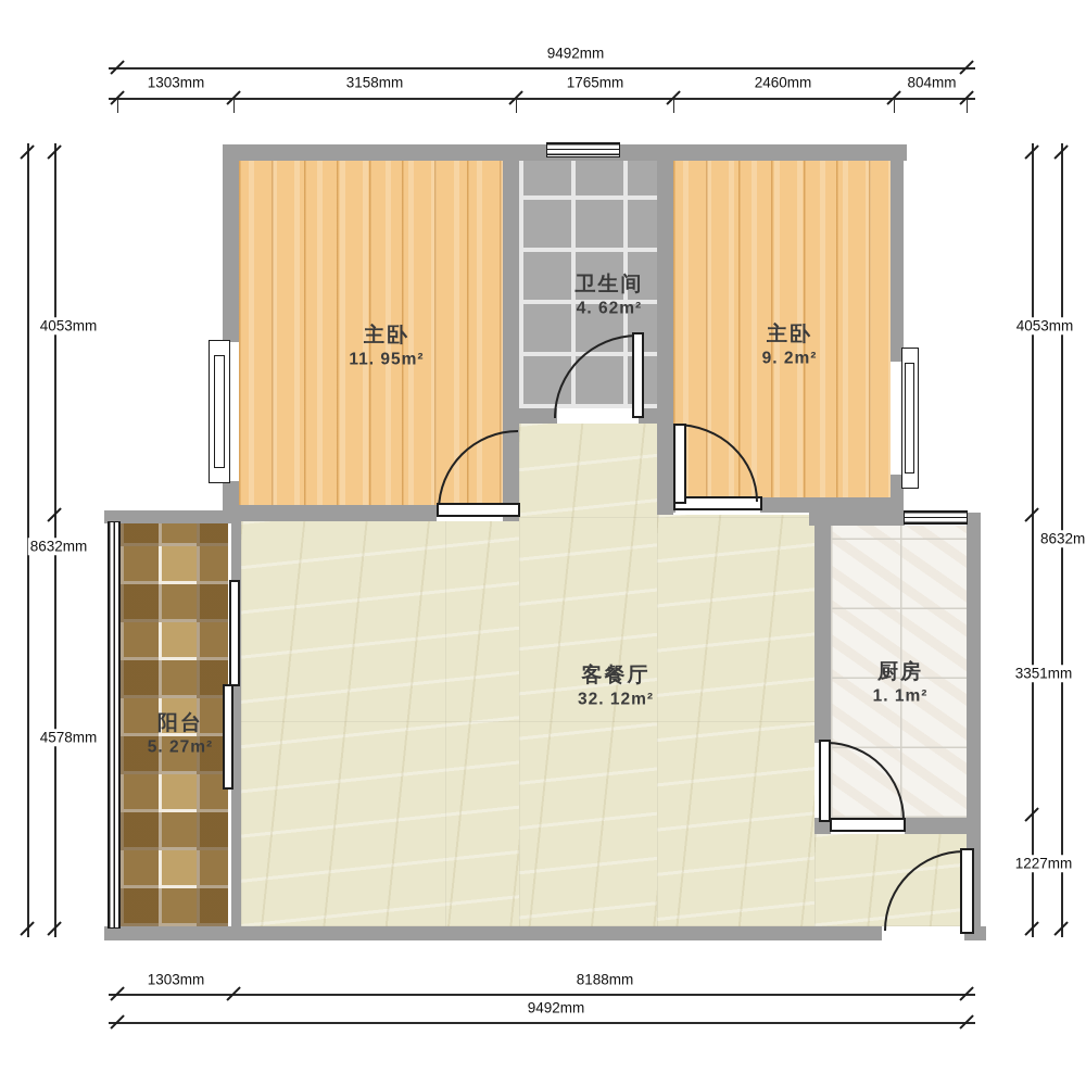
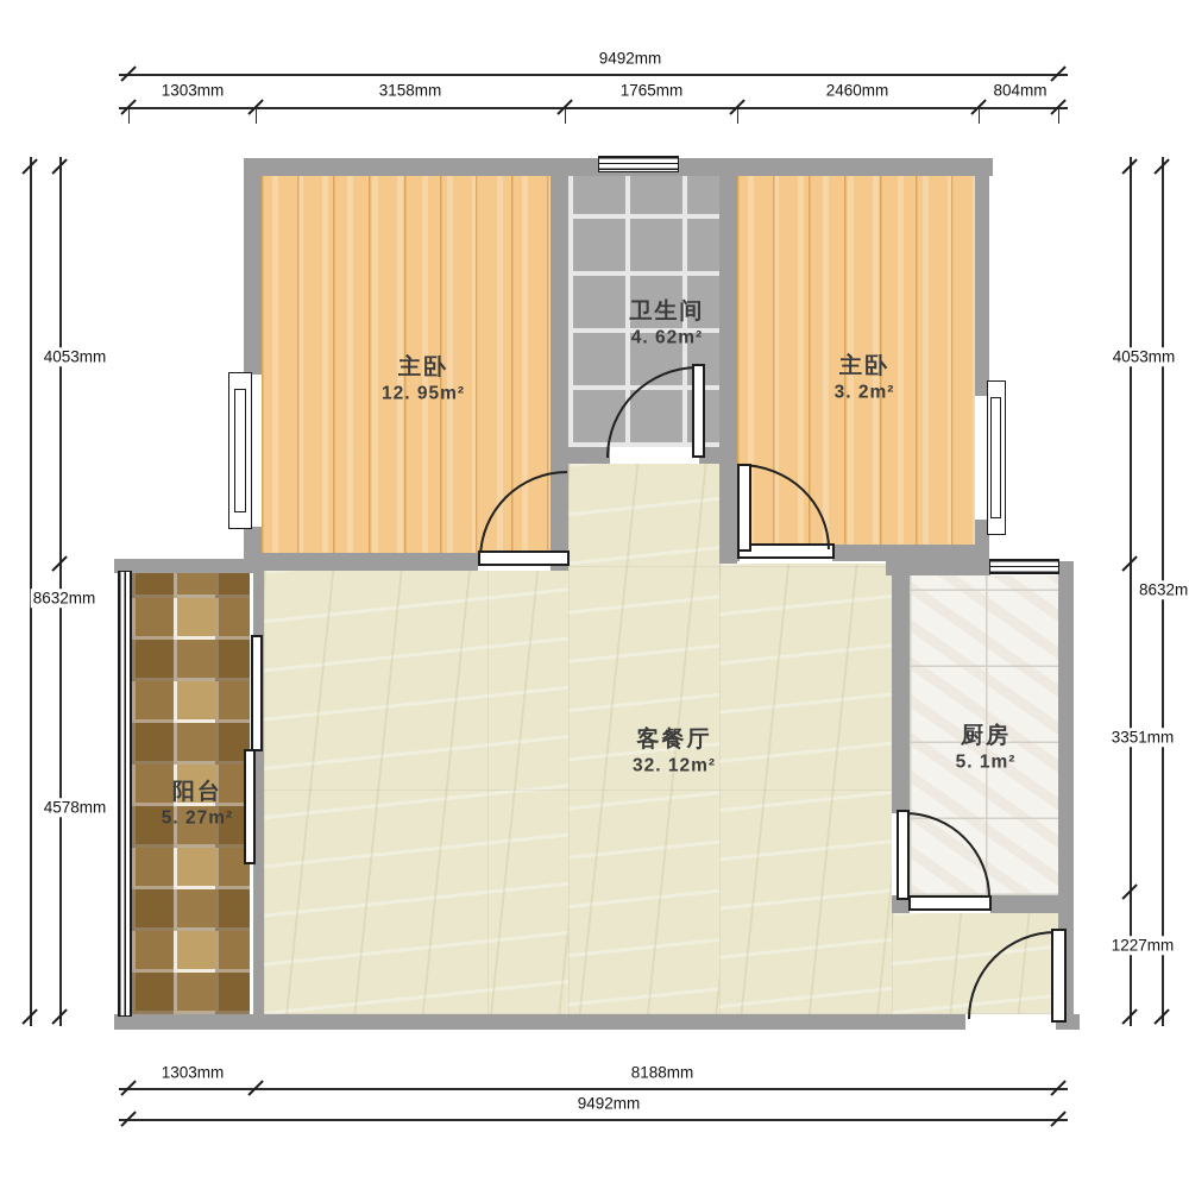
  9492mm
  1303mm
  3158mm
  1765mm
  2460mm
  804mm
  4053mm
  8632mm
  4578mm
  4053mm
  8632m
  3351mm
  1227mm
  1303mm
  8188mm
  9492mm
  主卧
- 11. 95m²
+ 12. 95m²
  卫生间
  4. 62m²
  主卧
- 9. 2m²
+ 3. 2m²
  客餐厅
  32. 12m²
  厨房
- 1. 1m²
+ 5. 1m²
  阳台
  5. 27m²
